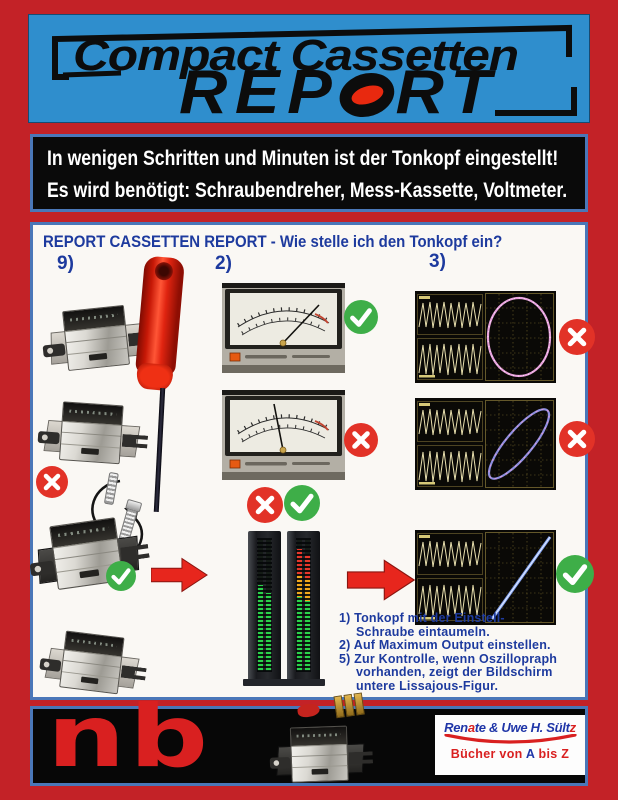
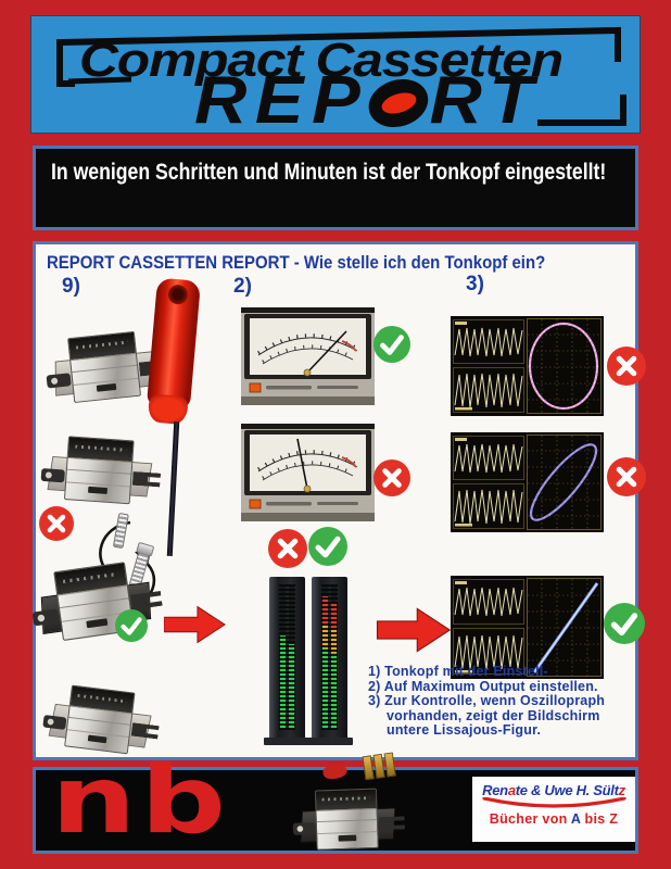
  Compact Cassetten
  REP RT
  In wenigen Schritten und Minuten ist der Tonkopf eingestellt!
- Es wird benötigt: Schraubendreher, Mess-Kassette, Voltmeter.
  REPORT CASSETTEN REPORT - Wie stelle ich den Tonkopf ein?
  9)
  2)
  3)
  1) Tonkopf mit der Einstell-
- Schraube eintaumeln.
  2) Auf Maximum Output einstellen.
- 5) Zur Kontrolle, wenn Oszillopraph
+ 3) Zur Kontrolle, wenn Oszillopraph
  vorhanden, zeigt der Bildschirm
  untere Lissajous-Figur.
  nb
  Renate & Uwe H. Sültz
  Bücher von A bis Z
